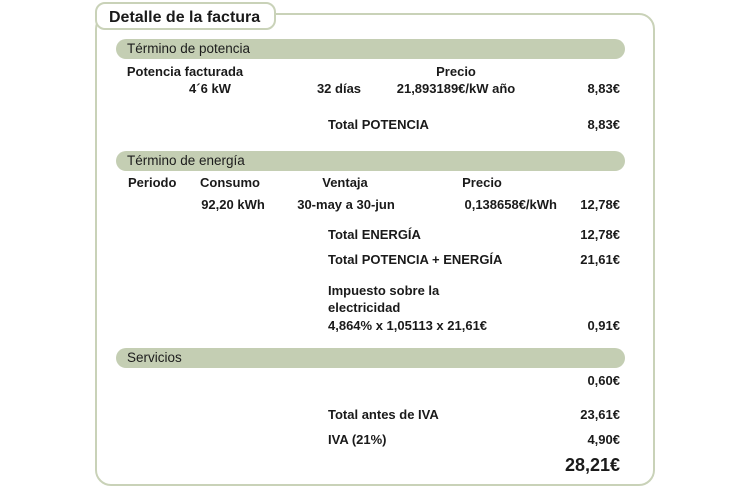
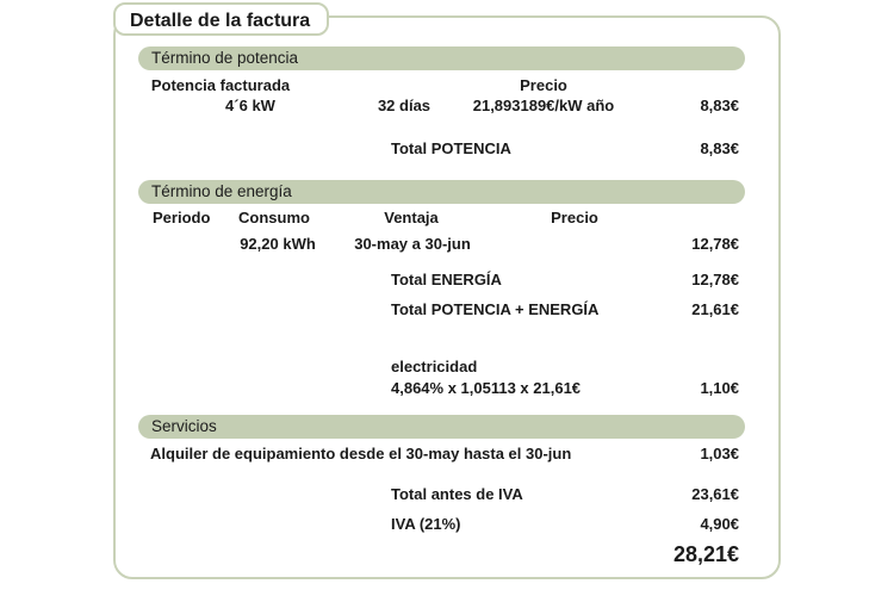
  Detalle de la factura
  Término de potencia
  Potencia facturada
  Precio
  4´6 kW
  32 días
  21,893189€/kW año
  8,83€
  Total POTENCIA
  8,83€
  Término de energía
  Periodo
  Consumo
  Ventaja
  Precio
  92,20 kWh
  30-may a 30-jun
- 0,138658€/kWh
  12,78€
  Total ENERGÍA
  12,78€
  Total POTENCIA + ENERGÍA
  21,61€
- Impuesto sobre la
  electricidad
  4,864% x 1,05113 x 21,61€
- 0,91€
+ 1,10€
  Servicios
+ Alquiler de equipamiento desde el 30-may hasta el 30-jun
- 0,60€
+ 1,03€
  Total antes de IVA
  23,61€
  IVA (21%)
  4,90€
  28,21€
